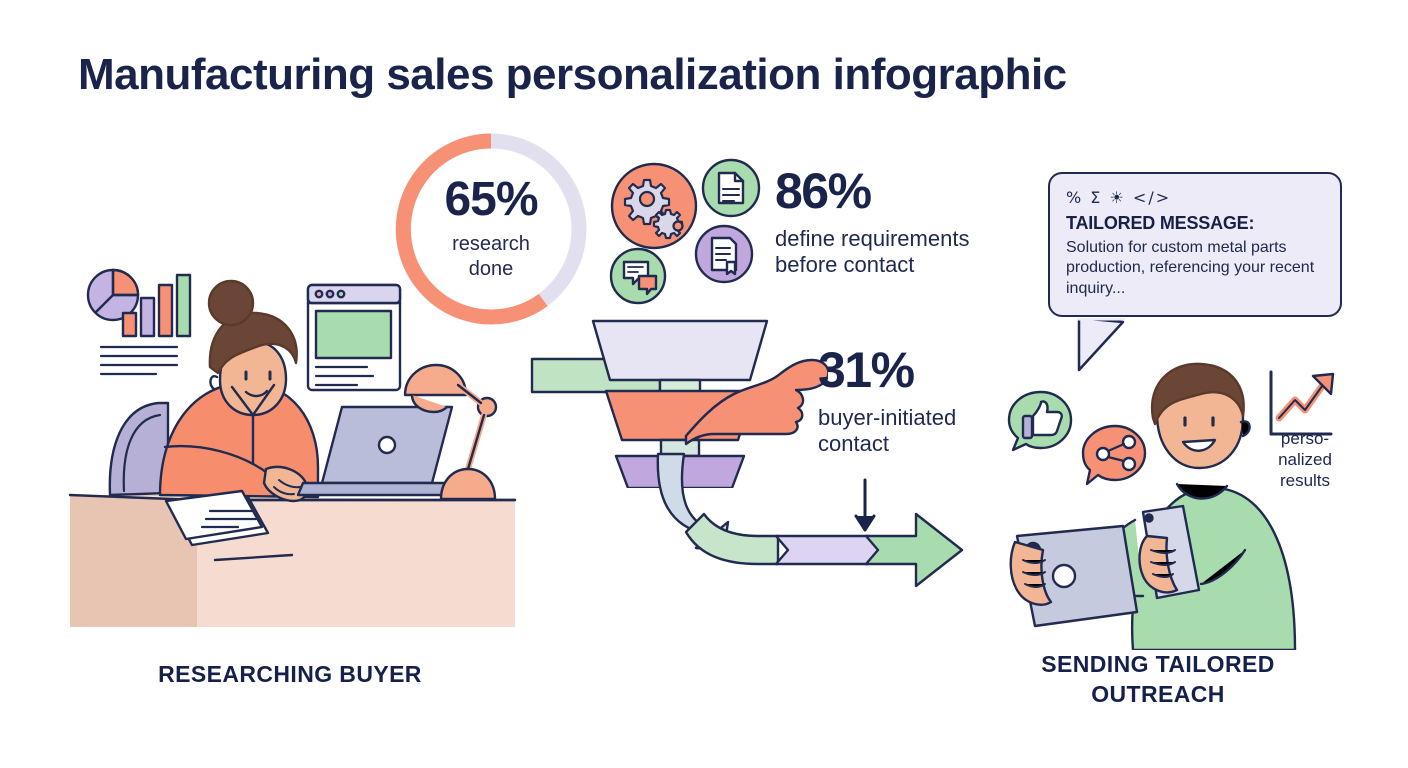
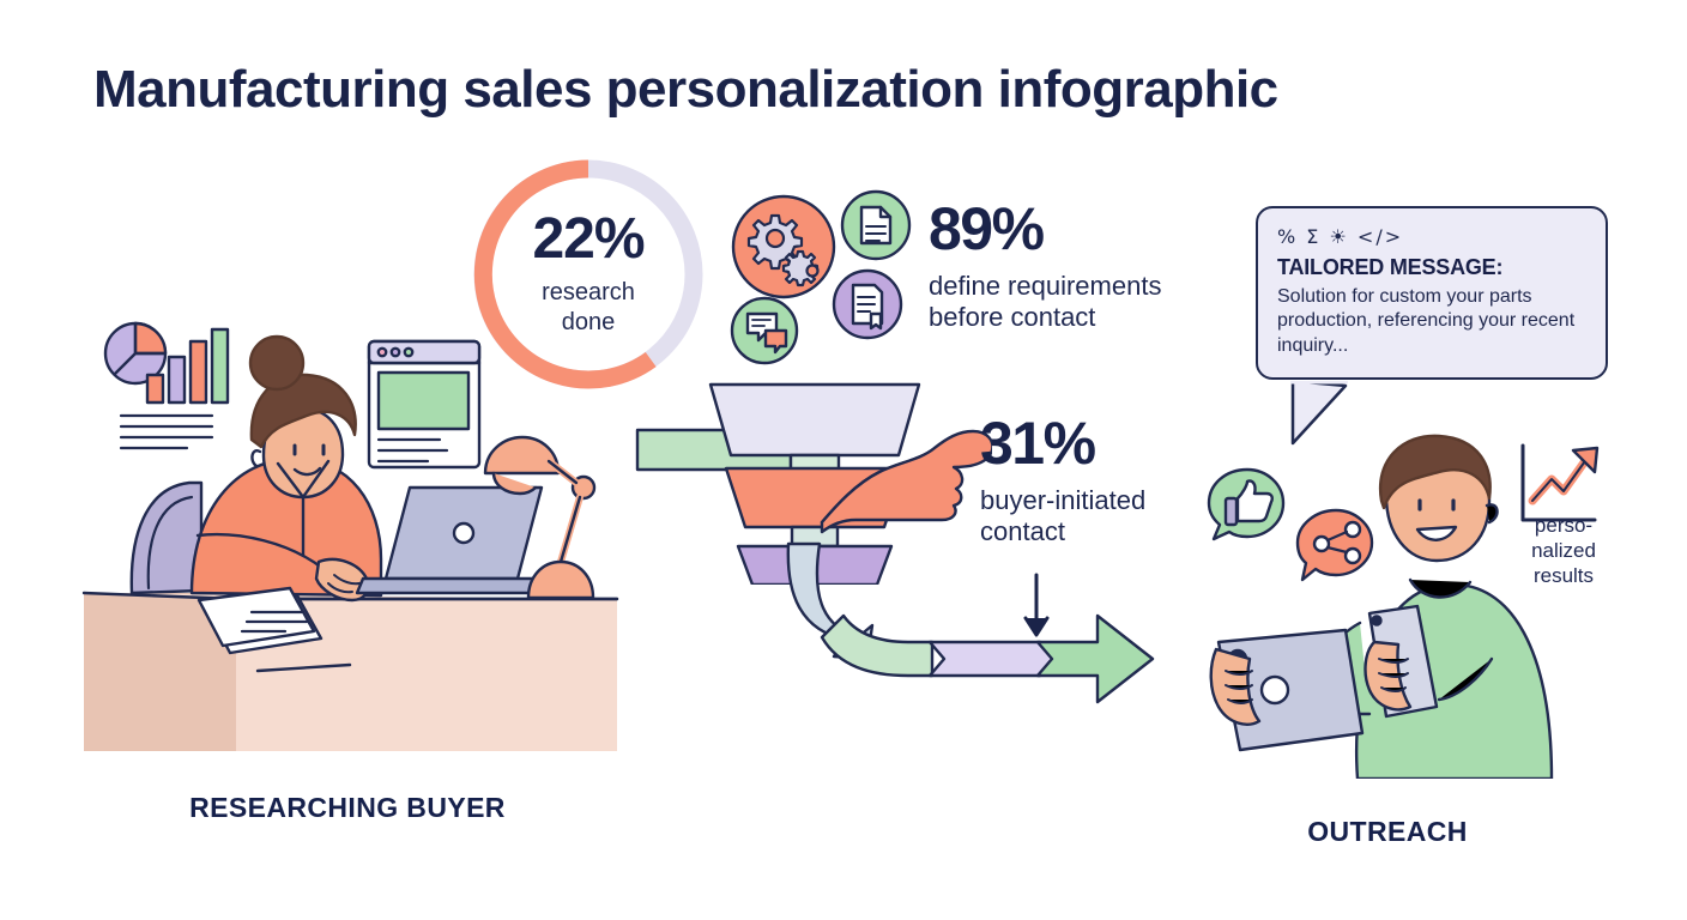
  Manufacturing sales personalization infographic
- 65%
+ 22%
  research
  done
- 86%
+ 89%
  define requirements
  before contact
  31%
  buyer-initiated
  contact
  % Σ ☀ </>
  TAILORED MESSAGE:
- Solution for custom metal parts production, referencing your recent inquiry...
+ Solution for custom your parts production, referencing your recent inquiry...
  perso-
  nalized
  results
  RESEARCHING BUYER
- SENDING TAILORED
  OUTREACH
